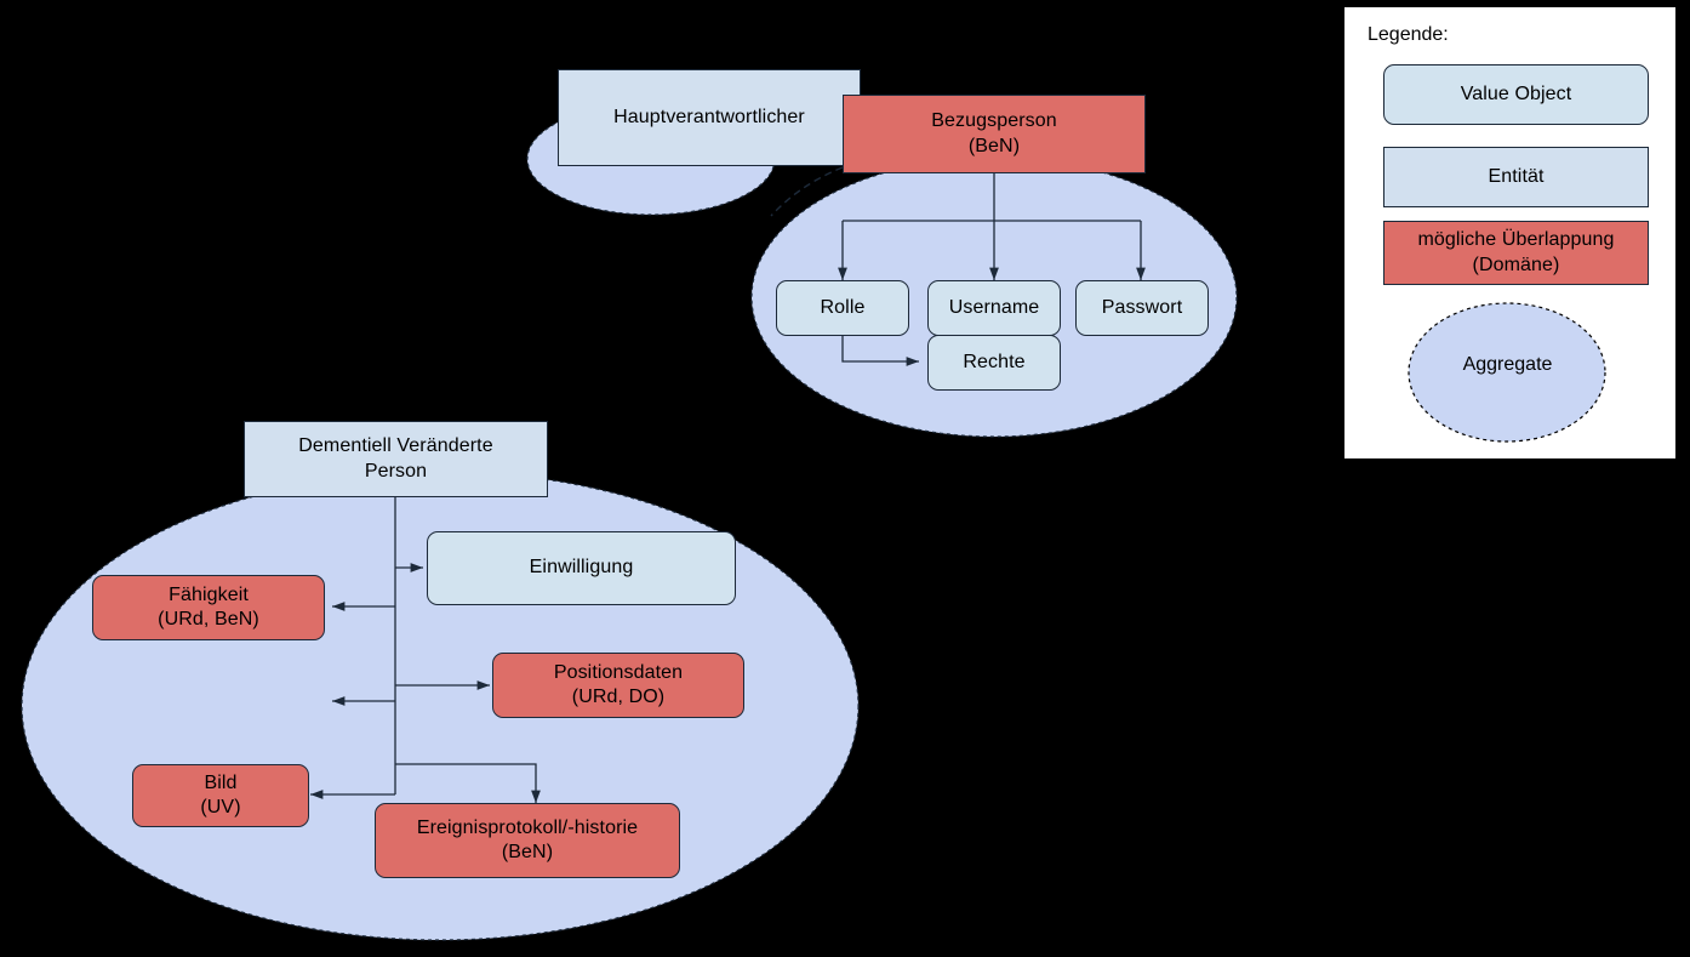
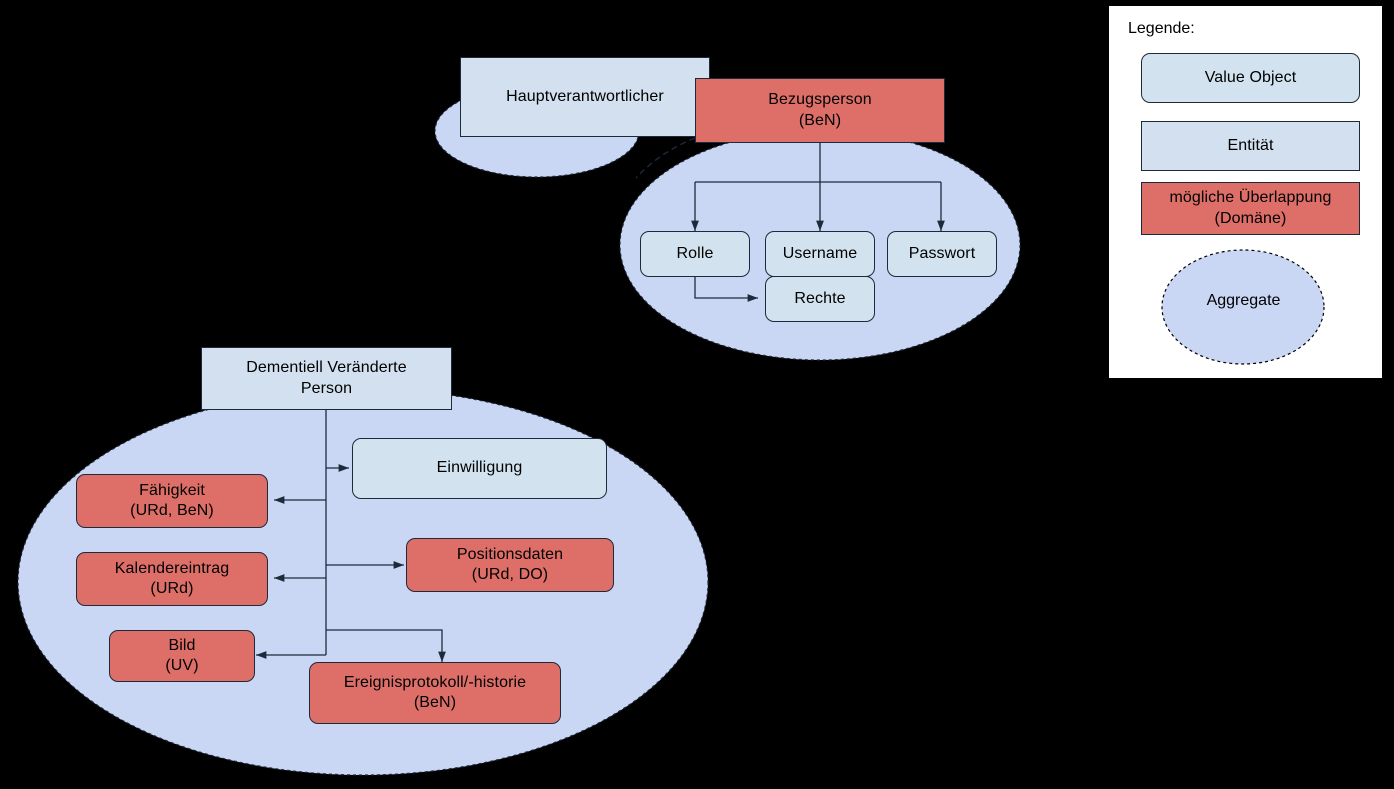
  Hauptverantwortlicher
  Bezugsperson
  (BeN)
  Rolle
  Username
  Passwort
  Rechte
  Dementiell Veränderte
  Person
  Einwilligung
  Fähigkeit
  (URd, BeN)
+ Kalendereintrag
+ (URd)
  Positionsdaten
  (URd, DO)
  Bild
  (UV)
  Ereignisprotokoll/-historie
  (BeN)
  Legende:
  Value Object
  Entität
  mögliche Überlappung
  (Domäne)
  Aggregate
